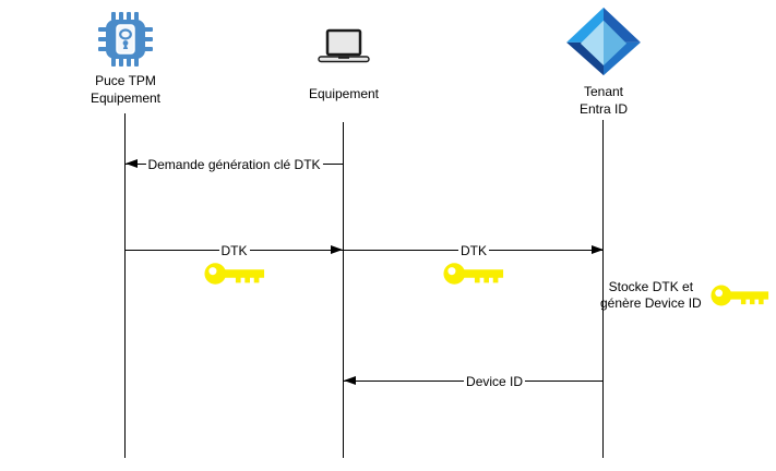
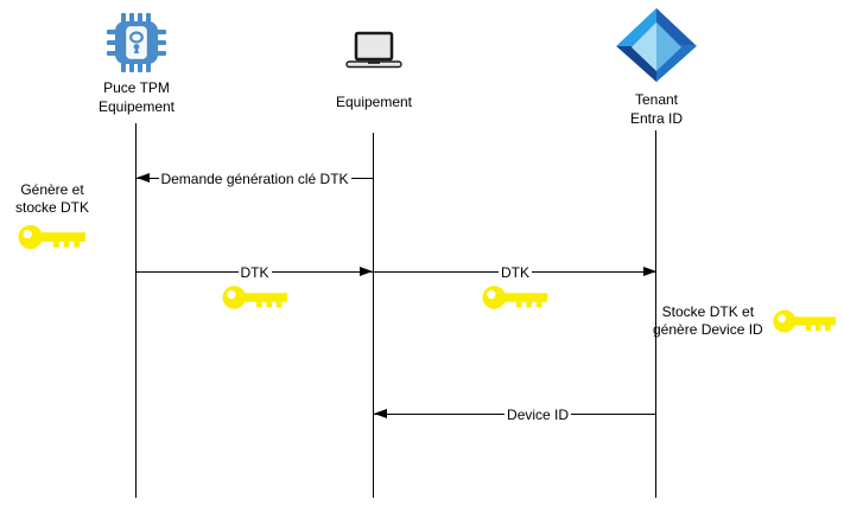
  Puce TPM
  Equipement
  Equipement
  Tenant
  Entra ID
  Demande génération clé DTK
  DTK
  DTK
  Device ID
+ Génère et
+ stocke DTK
  Stocke DTK et
  génère Device ID
